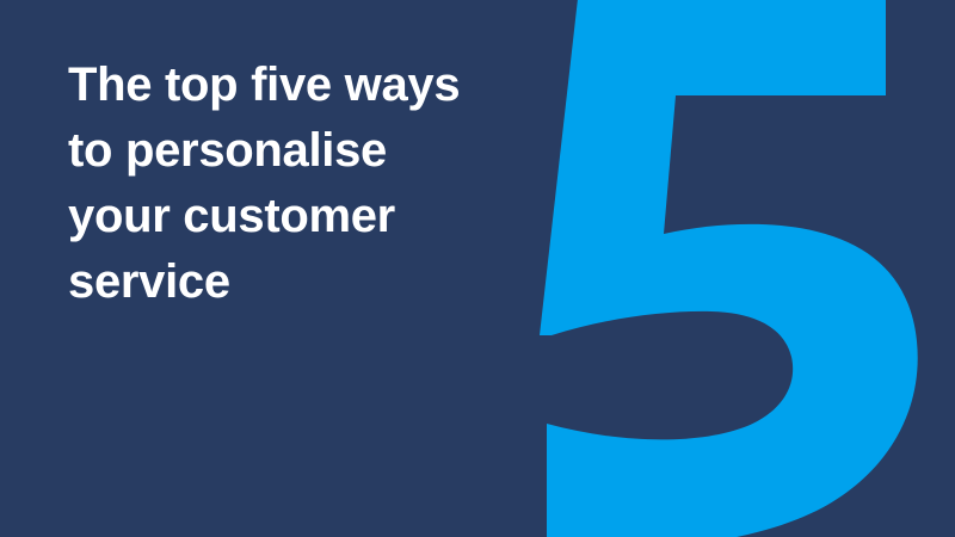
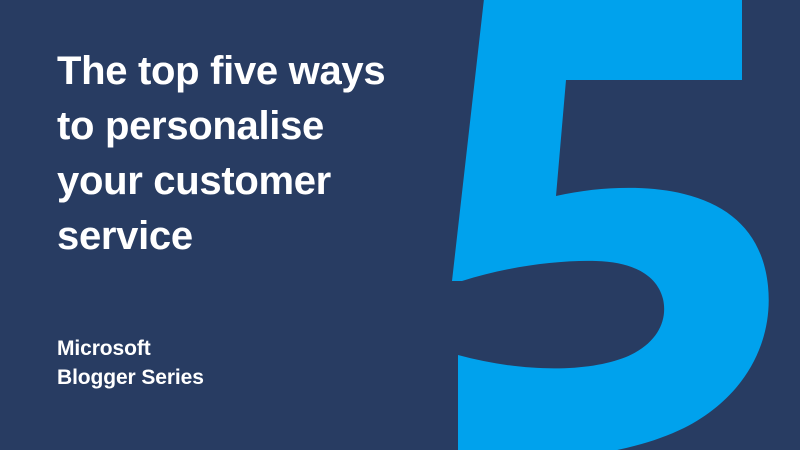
  The top five ways
  to personalise
  your customer
  service
+ Microsoft
+ Blogger Series
